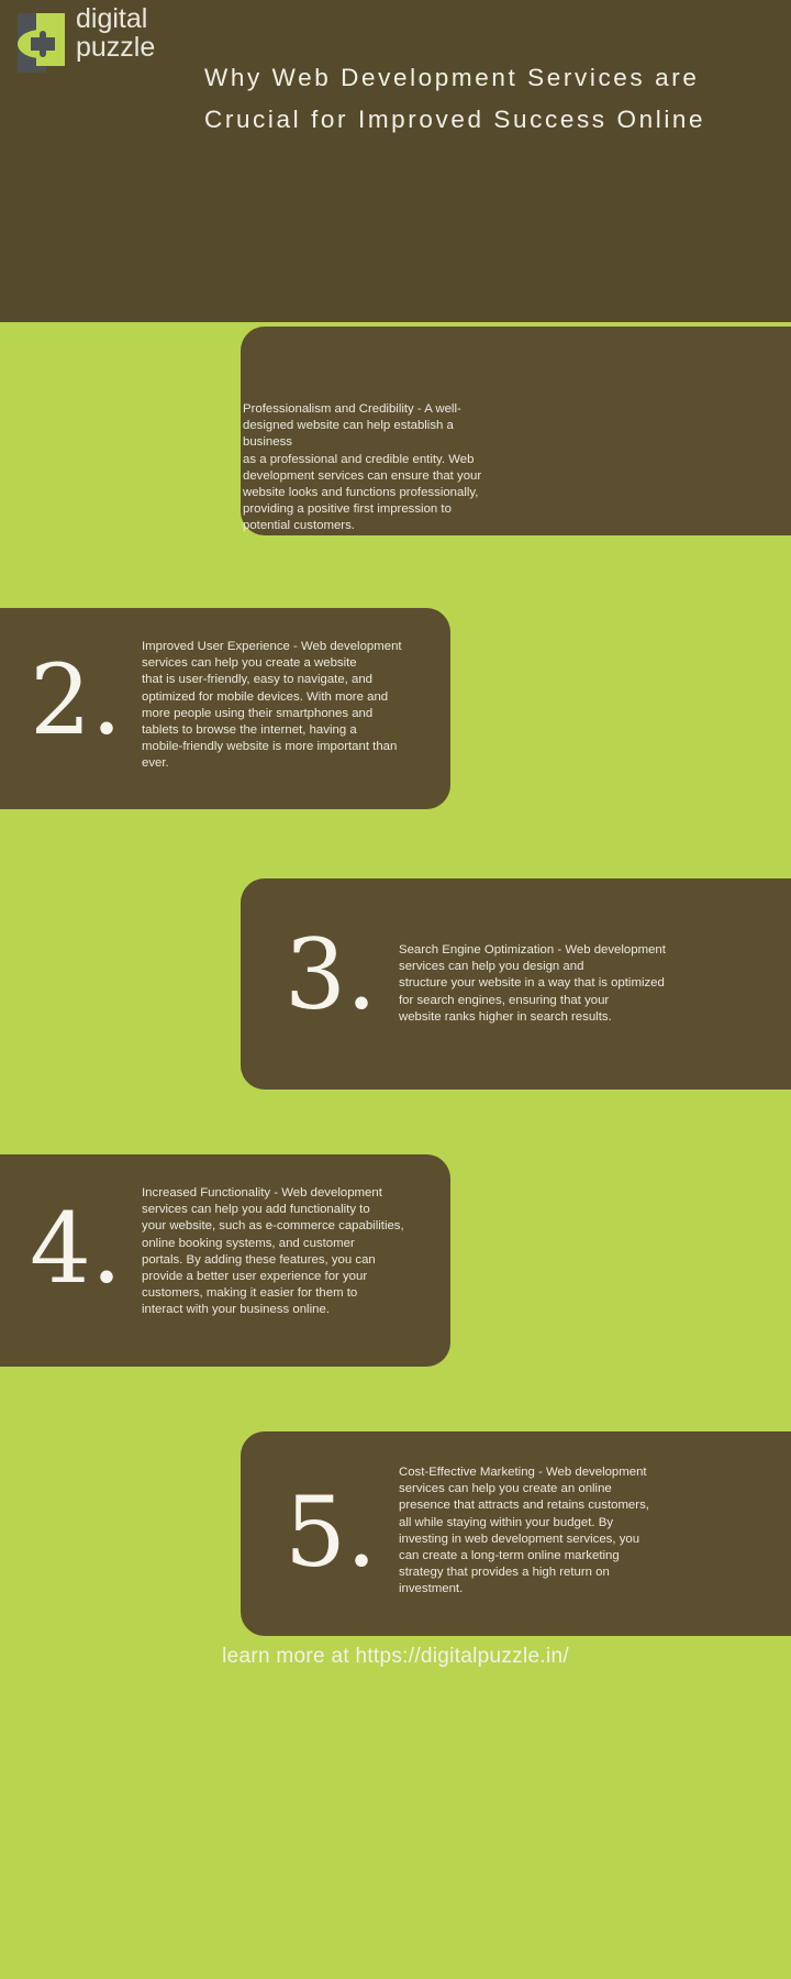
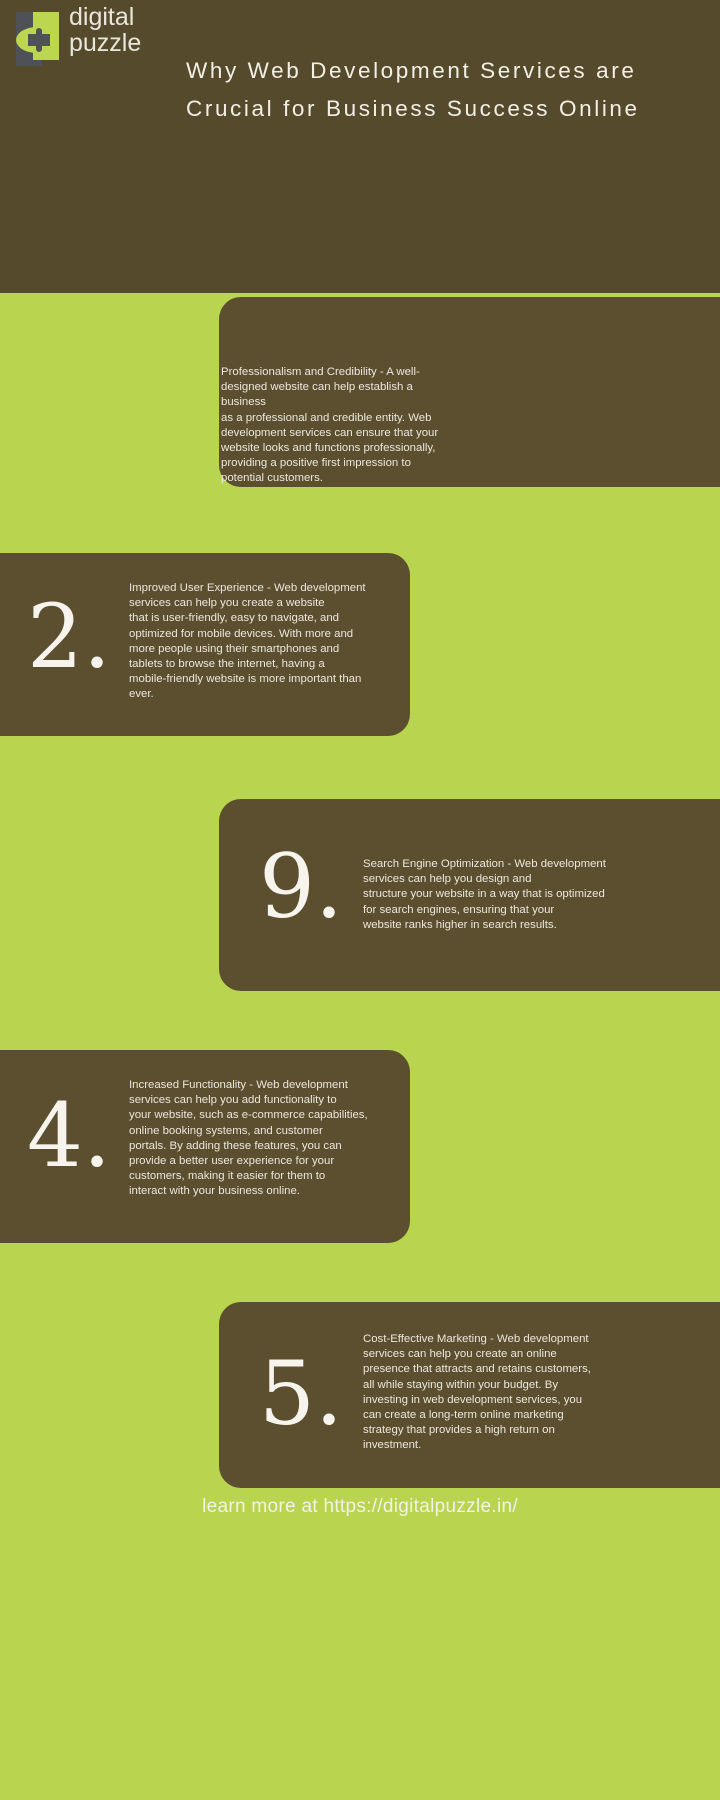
  digital
  puzzle
- Why Web Development Services are Crucial for Improved Success Online
+ Why Web Development Services are Crucial for Business Success Online
  Professionalism and Credibility - A well-
  designed website can help establish a
  business
  as a professional and credible entity. Web
  development services can ensure that your
  website looks and functions professionally,
  providing a positive first impression to
  potential customers.
  2.
  Improved User Experience - Web development
  services can help you create a website
  that is user-friendly, easy to navigate, and
  optimized for mobile devices. With more and
  more people using their smartphones and
  tablets to browse the internet, having a
  mobile-friendly website is more important than
  ever.
- 3.
+ 9.
  Search Engine Optimization - Web development
  services can help you design and
  structure your website in a way that is optimized
  for search engines, ensuring that your
  website ranks higher in search results.
  4.
  Increased Functionality - Web development
  services can help you add functionality to
  your website, such as e-commerce capabilities,
  online booking systems, and customer
  portals. By adding these features, you can
  provide a better user experience for your
  customers, making it easier for them to
  interact with your business online.
  5.
  Cost-Effective Marketing - Web development
  services can help you create an online
  presence that attracts and retains customers,
  all while staying within your budget. By
  investing in web development services, you
  can create a long-term online marketing
  strategy that provides a high return on
  investment.
  learn more at https://digitalpuzzle.in/
